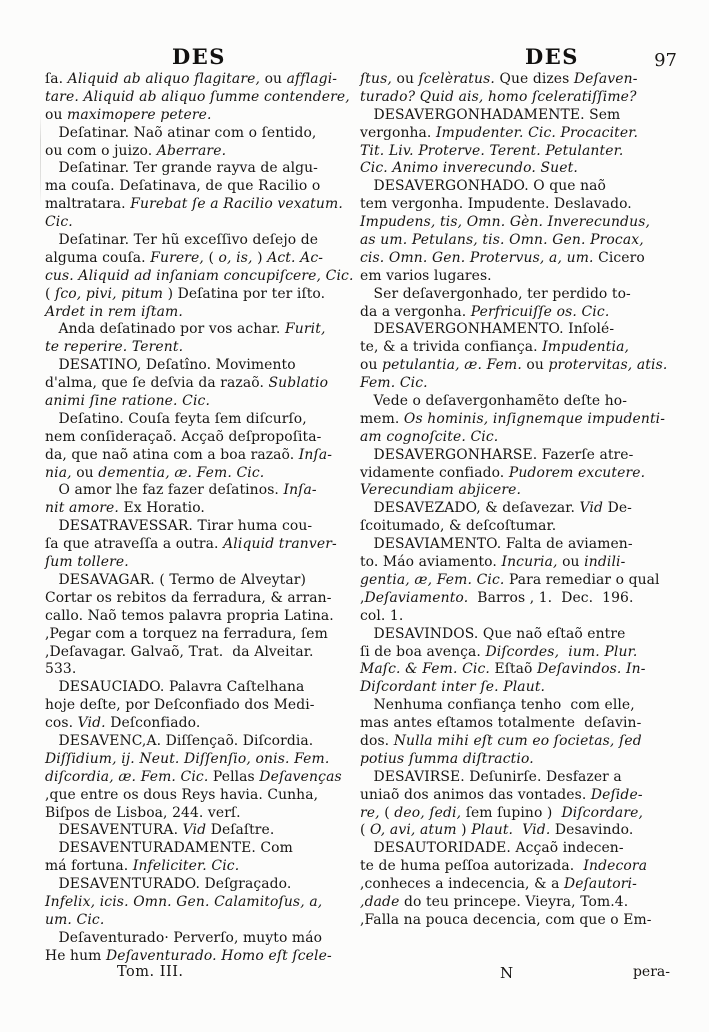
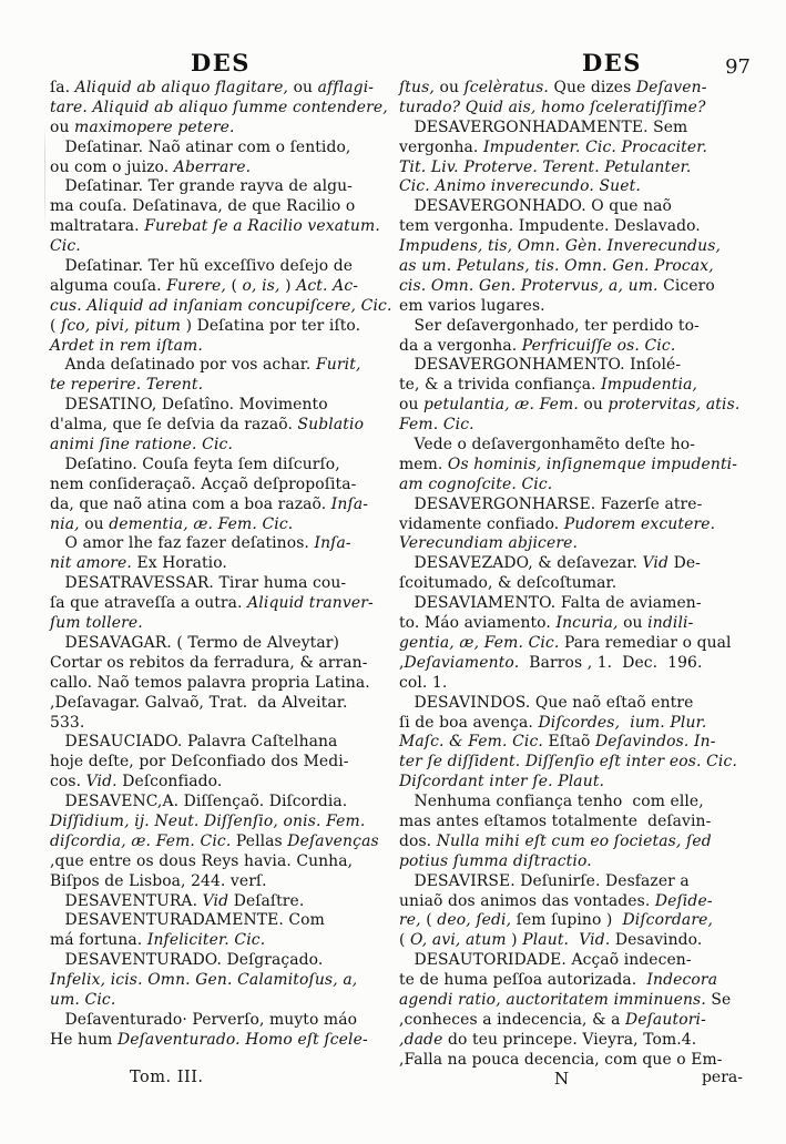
  DES
  DES
  97
  ſa. Aliquid ab aliquo flagitare, ou afflagi-
  tare. Aliquid ab aliquo ſumme contendere,
  ou maximopere petere.
  Deſatinar. Naõ atinar com o ſentido,
  ou com o juizo. Aberrare.
  Deſatinar. Ter grande rayva de algu-
  ma couſa. Deſatinava, de que Racilio o
  maltratara. Furebat ſe a Racilio vexatum.
  Cic.
  Deſatinar. Ter hũ exceſſivo deſejo de
  alguma couſa. Furere, ( o, is, ) Act. Ac-
  cus. Aliquid ad inſaniam concupiſcere, Cic.
  ( ſco, pivi, pitum ) Deſatina por ter iſto.
  Ardet in rem iſtam.
  Anda deſatinado por vos achar. Furit,
  te reperire. Terent.
  DESATINO, Deſatîno. Movimento
  d'alma, que ſe deſvia da razaõ. Sublatio
  animi ſine ratione. Cic.
  Deſatino. Couſa feyta ſem diſcurſo,
  nem conſideraçaõ. Acçaõ deſpropoſita-
  da, que naõ atina com a boa razaõ. Inſa-
  nia, ou dementia, æ. Fem. Cic.
  O amor lhe faz fazer deſatinos. Inſa-
  nit amore. Ex Horatio.
  DESATRAVESSAR. Tirar huma cou-
  ſa que atraveſſa a outra. Aliquid tranver-
  ſum tollere.
  DESAVAGAR. ( Termo de Alveytar)
  Cortar os rebitos da ferradura, & arran-
  callo. Naõ temos palavra propria Latina.
- ,Pegar com a torquez na ferradura, ſem
  ,Deſavagar. Galvaõ, Trat. da Alveitar.
  533.
  DESAUCIADO. Palavra Caſtelhana
  hoje deſte, por Deſconfiado dos Medi-
  cos. Vid. Deſconfiado.
  DESAVENC,A. Diſſençaõ. Diſcordia.
  Diſſidium, ij. Neut. Diſſenſio, onis. Fem.
  diſcordia, æ. Fem. Cic. Pellas Deſavenças
  ,que entre os dous Reys havia. Cunha,
  Biſpos de Lisboa, 244. verſ.
  DESAVENTURA. Vid Deſaſtre.
  DESAVENTURADAMENTE. Com
  má fortuna. Infeliciter. Cic.
  DESAVENTURADO. Deſgraçado.
  Infelix, icis. Omn. Gen. Calamitoſus, a,
  um. Cic.
  Deſaventurado· Perverſo, muyto máo
  He hum Deſaventurado. Homo eſt ſcele-
  ſtus, ou ſcelèratus. Que dizes Deſaven-
  turado? Quid ais, homo ſceleratiſſime?
  DESAVERGONHADAMENTE. Sem
  vergonha. Impudenter. Cic. Procaciter.
  Tit. Liv. Proterve. Terent. Petulanter.
  Cic. Animo inverecundo. Suet.
  DESAVERGONHADO. O que naõ
  tem vergonha. Impudente. Deslavado.
  Impudens, tis, Omn. Gèn. Inverecundus,
  as um. Petulans, tis. Omn. Gen. Procax,
  cis. Omn. Gen. Protervus, a, um. Cicero
  em varios lugares.
  Ser deſavergonhado, ter perdido to-
  da a vergonha. Perfricuiſſe os. Cic.
  DESAVERGONHAMENTO. Inſolé-
  te, & a trivida confiança. Impudentia,
  ou petulantia, æ. Fem. ou protervitas, atis.
  Fem. Cic.
  Vede o deſavergonhamẽto deſte ho-
  mem. Os hominis, inſignemque impudenti-
  am cognoſcite. Cic.
  DESAVERGONHARSE. Fazerſe atre-
  vidamente confiado. Pudorem excutere.
  Verecundiam abjicere.
  DESAVEZADO, & deſavezar. Vid De-
  ſcoitumado, & deſcoſtumar.
  DESAVIAMENTO. Falta de aviamen-
  to. Máo aviamento. Incuria, ou indili-
  gentia, æ, Fem. Cic. Para remediar o qual
  ,Deſaviamento. Barros , 1. Dec. 196.
  col. 1.
  DESAVINDOS. Que naõ eſtaõ entre
  ſi de boa avença. Diſcordes, ium. Plur.
  Maſc. & Fem. Cic. Eſtaõ Deſavindos. In-
+ ter ſe diſſident. Diſſenſio eſt inter eos. Cic.
  Diſcordant inter ſe. Plaut.
  Nenhuma confiança tenho com elle,
  mas antes eſtamos totalmente deſavin-
  dos. Nulla mihi eſt cum eo ſocietas, ſed
  potius ſumma diſtractio.
  DESAVIRSE. Deſunirſe. Desfazer a
  uniaõ dos animos das vontades. Deſide-
  re, ( deo, ſedi, ſem ſupino ) Diſcordare,
  ( O, avi, atum ) Plaut. Vid. Desavindo.
  DESAUTORIDADE. Acçaõ indecen-
  te de huma peſſoa autorizada. Indecora
+ agendi ratio, auctoritatem imminuens. Se
  ,conheces a indecencia, & a Deſautori-
  ,dade do teu princepe. Vieyra, Tom.4.
  ,Falla na pouca decencia, com que o Em-
  Tom. III.
  N
  pera-
